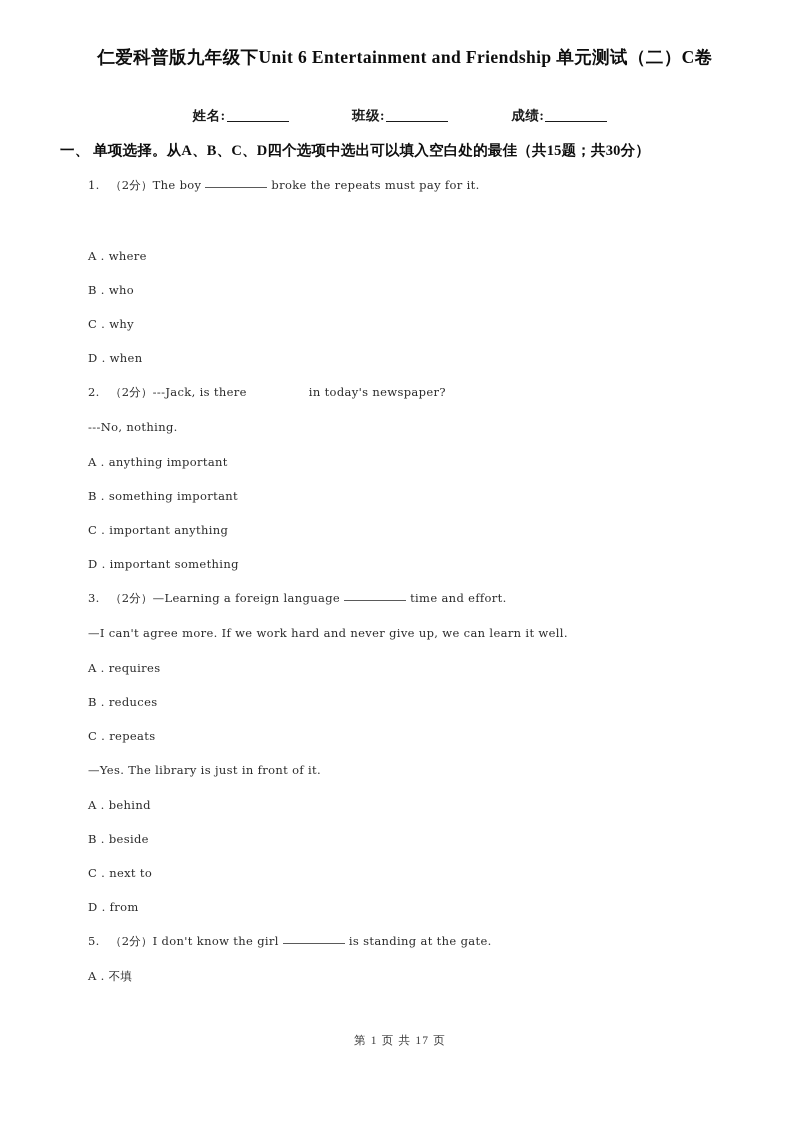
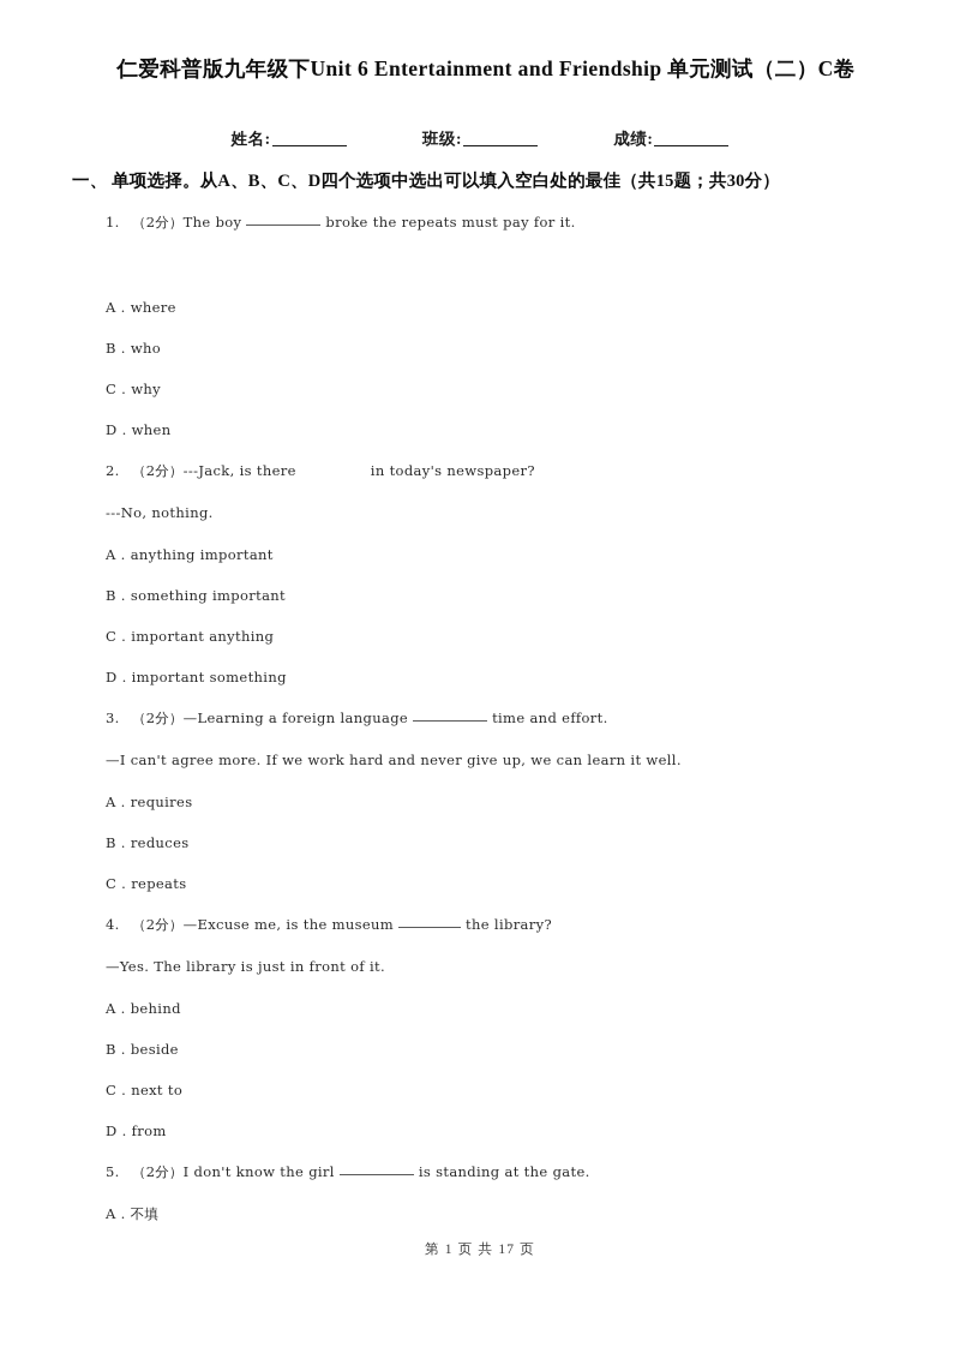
  仁爱科普版九年级下Unit 6 Entertainment and Friendship 单元测试（二）C卷
  姓名: 班级: 成绩:
  一、 单项选择。从A、B、C、D四个选项中选出可以填入空白处的最佳（共15题；共30分）
  1. （2分）The boy broke the repeats must pay for it.
  A . where
  B . who
  C . why
  D . when
  2. （2分）---Jack, is there in today's newspaper?
  ---No, nothing.
  A . anything important
  B . something important
  C . important anything
  D . important something
  3. （2分）—Learning a foreign language time and effort.
  —I can't agree more. If we work hard and never give up, we can learn it well.
  A . requires
  B . reduces
  C . repeats
+ 4. （2分）—Excuse me, is the museum the library?
  —Yes. The library is just in front of it.
  A . behind
  B . beside
  C . next to
  D . from
  5. （2分）I don't know the girl is standing at the gate.
  A . 不填
  第 1 页 共 17 页
